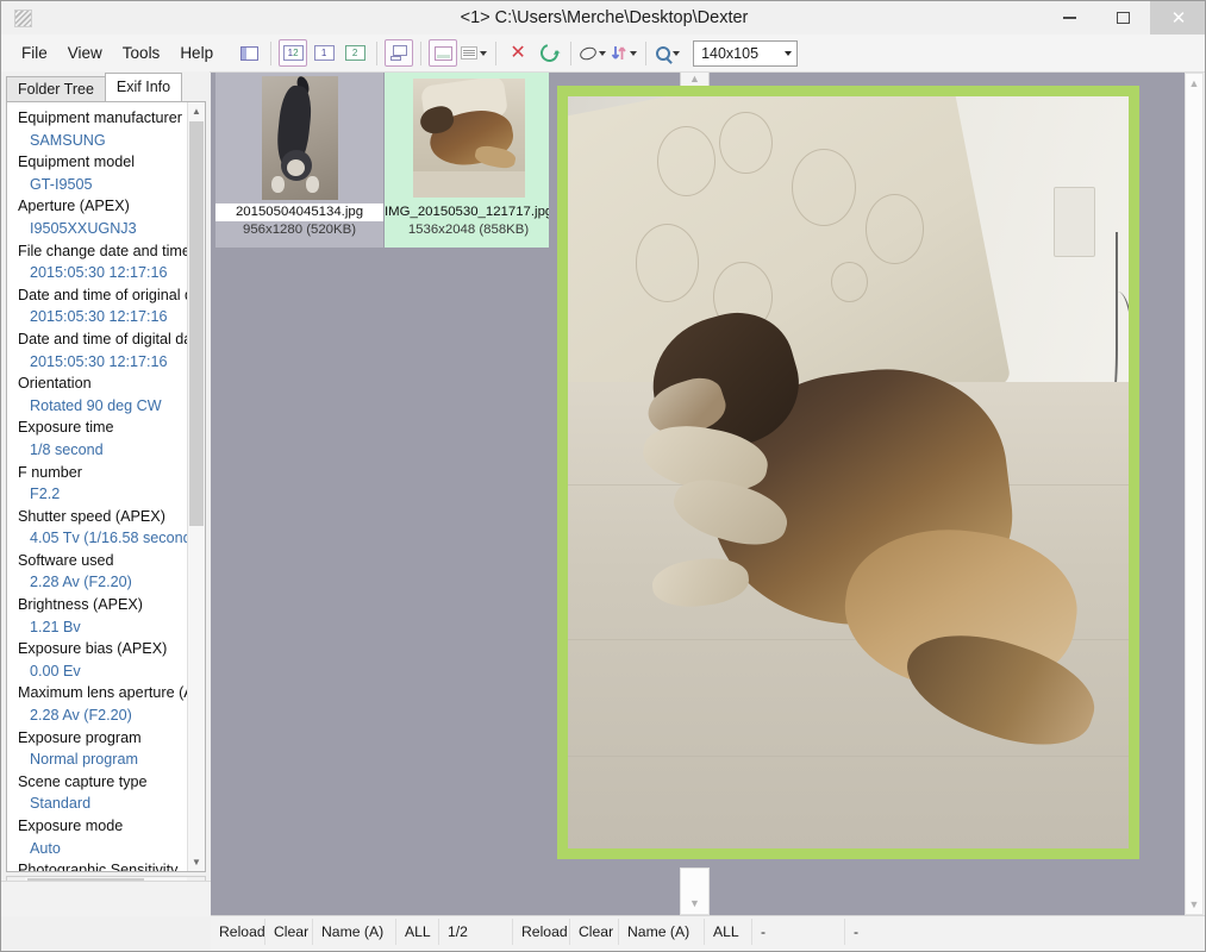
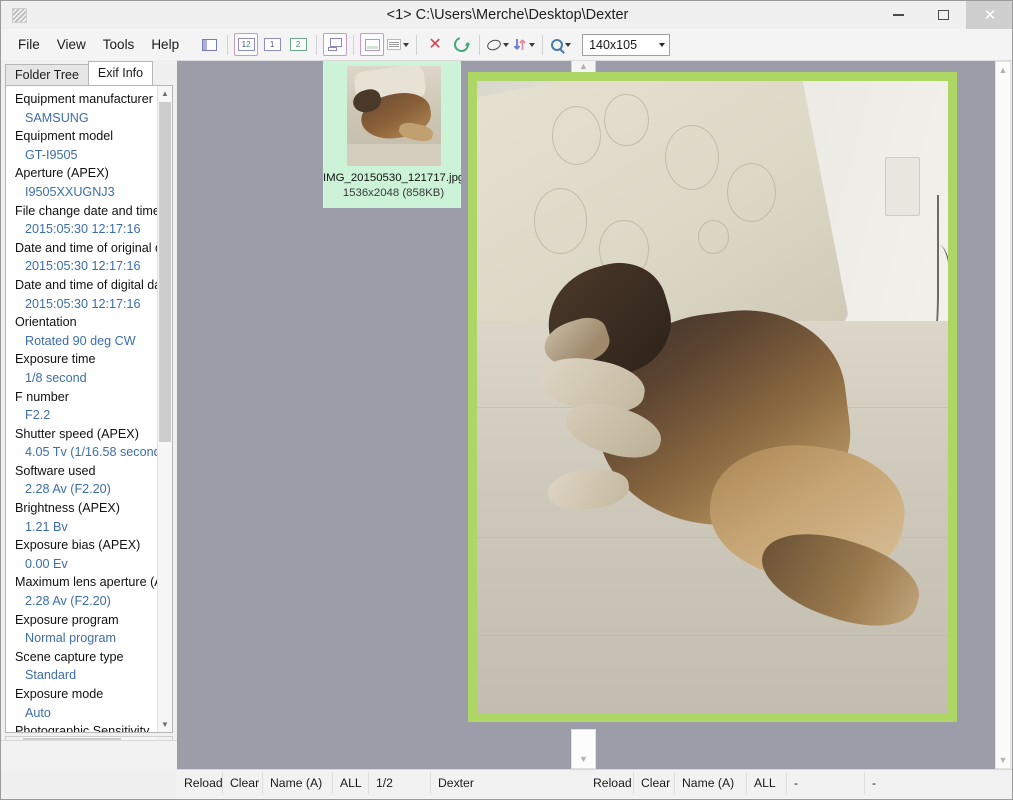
  <1> C:\Users\Merche\Desktop\Dexter
  ✕
  File
  View
  Tools
  Help
  1
  2
  1
  2
  ✕
  140x105
  Folder Tree
  Exif Info
  Equipment manufacturer
  SAMSUNG
  Equipment model
  GT-I9505
  Aperture (APEX)
  I9505XXUGNJ3
  File change date and tim
  2015:05:30 12:17:16
  Date and time of original
  2015:05:30 12:17:16
  Date and time of digital d
  2015:05:30 12:17:16
  Orientation
  Rotated 90 deg CW
  Exposure time
  1/8 second
  F number
  F2.2
  Shutter speed (APEX)
  4.05 Tv (1/16.58 secon
  Software used
  2.28 Av (F2.20)
  Brightness (APEX)
  1.21 Bv
  Exposure bias (APEX)
  0.00 Ev
  Maximum lens aperture (
  2.28 Av (F2.20)
  Exposure program
  Normal program
  Scene capture type
  Standard
  Exposure mode
  Auto
  Photographic Sensitivity
  ▲
  ▼
- 20150504045134.jpg
- 956x1280 (520KB)
  IMG_20150530_121717.jp
  1536x2048 (858KB)
  ▲
  ▼
  ▲
  ▼
  Reload
  Clear
  Name (A)
  ALL
  1/2
+ Dexter
  Reload
  Clear
  Name (A)
  ALL
  -
  -
